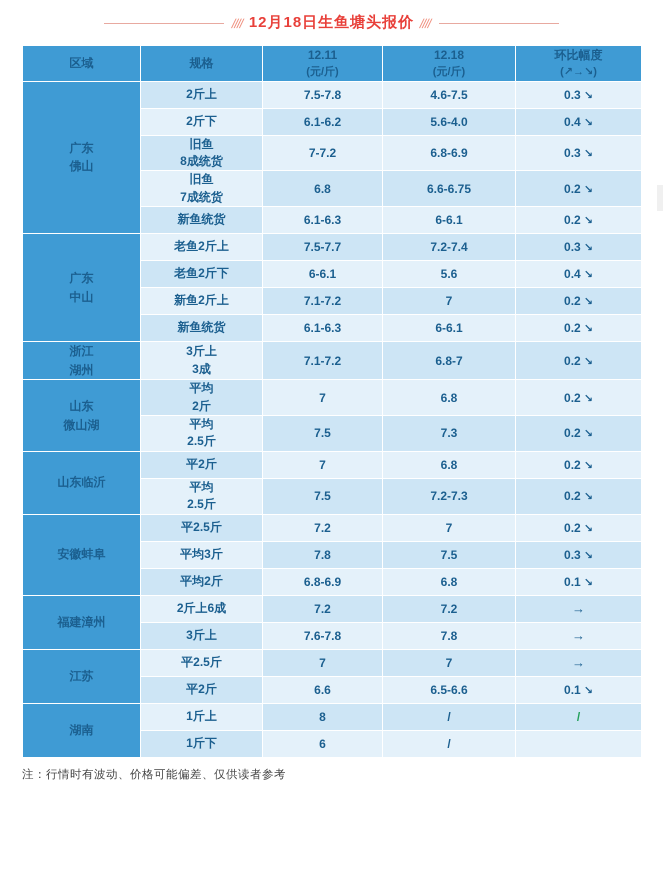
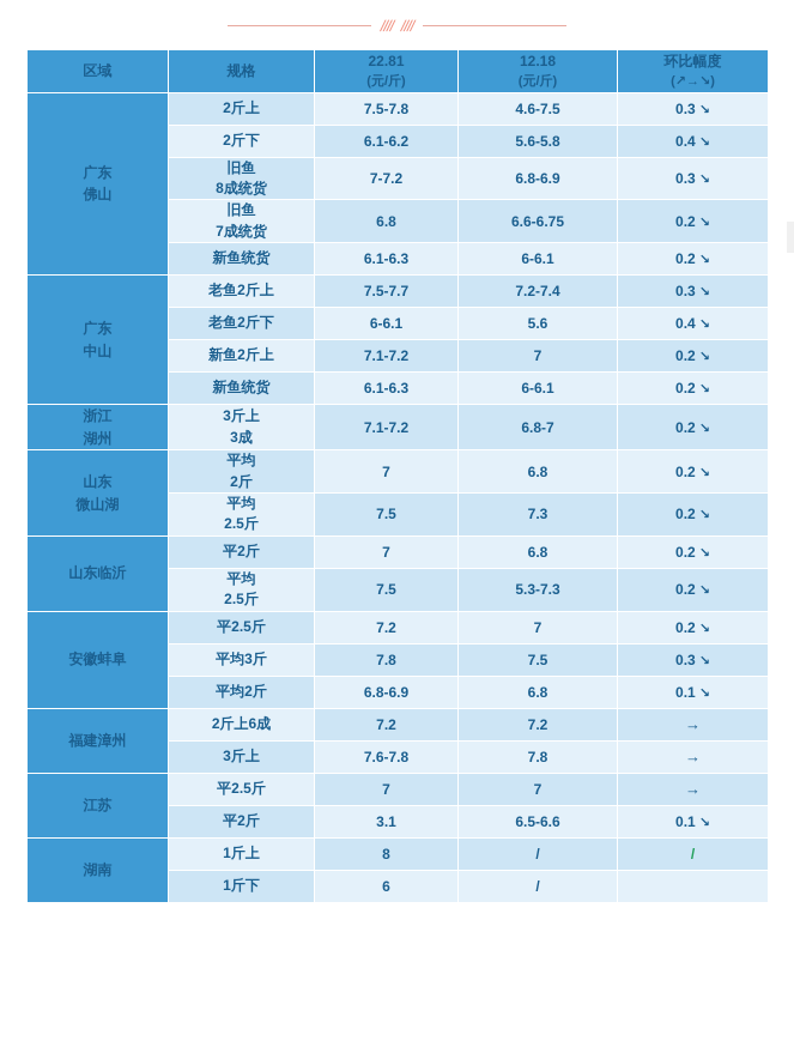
- 12月18日生鱼塘头报价
- 区域	规格	12.11 (元/斤)	12.18 (元/斤)	环比幅度 (↗→↘)
+ 区域	规格	22.81 (元/斤)	12.18 (元/斤)	环比幅度 (↗→↘)
  广东佛山	2斤上	7.5-7.8	4.6-7.5	0.3 ↘
- 2斤下	6.1-6.2	5.6-4.0	0.4 ↘
+ 2斤下	6.1-6.2	5.6-5.8	0.4 ↘
  旧鱼8成统货	7-7.2	6.8-6.9	0.3 ↘
  旧鱼7成统货	6.8	6.6-6.75	0.2 ↘
  新鱼统货	6.1-6.3	6-6.1	0.2 ↘
  广东中山	老鱼2斤上	7.5-7.7	7.2-7.4	0.3 ↘
  老鱼2斤下	6-6.1	5.6	0.4 ↘
  新鱼2斤上	7.1-7.2	7	0.2 ↘
  新鱼统货	6.1-6.3	6-6.1	0.2 ↘
  浙江湖州	3斤上3成	7.1-7.2	6.8-7	0.2 ↘
  山东微山湖	平均2斤	7	6.8	0.2 ↘
  平均2.5斤	7.5	7.3	0.2 ↘
  山东临沂	平2斤	7	6.8	0.2 ↘
- 平均2.5斤	7.5	7.2-7.3	0.2 ↘
+ 平均2.5斤	7.5	5.3-7.3	0.2 ↘
  安徽蚌阜	平2.5斤	7.2	7	0.2 ↘
  平均3斤	7.8	7.5	0.3 ↘
  平均2斤	6.8-6.9	6.8	0.1 ↘
  福建漳州	2斤上6成	7.2	7.2	→
  3斤上	7.6-7.8	7.8	→
  江苏	平2.5斤	7	7	→
- 平2斤	6.6	6.5-6.6	0.1 ↘
+ 平2斤	3.1	6.5-6.6	0.1 ↘
  湖南	1斤上	8	/	/
  1斤下	6	/
- 注：行情时有波动、价格可能偏差、仅供读者参考
